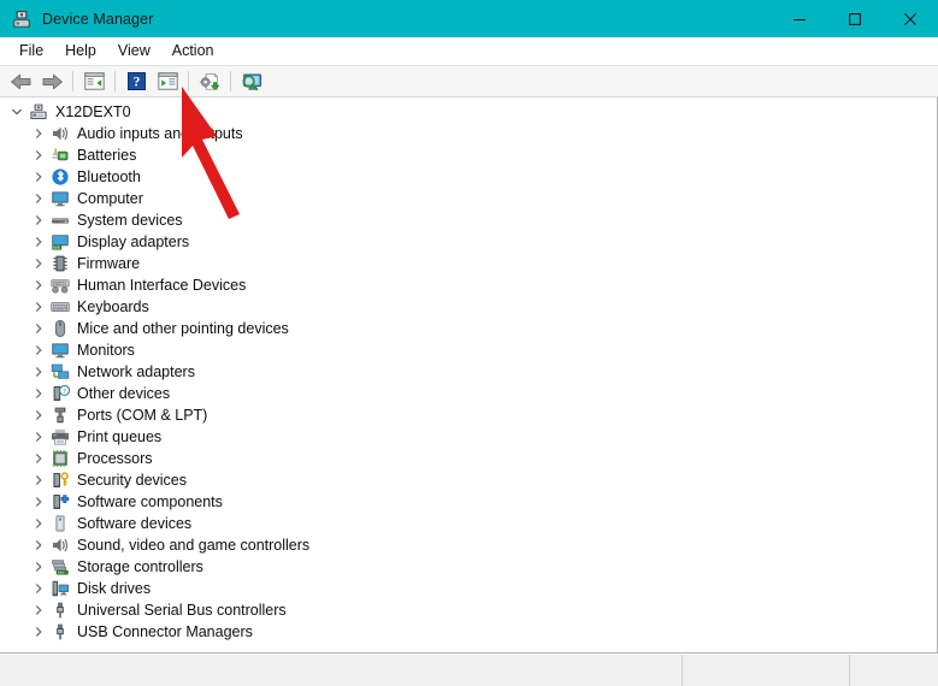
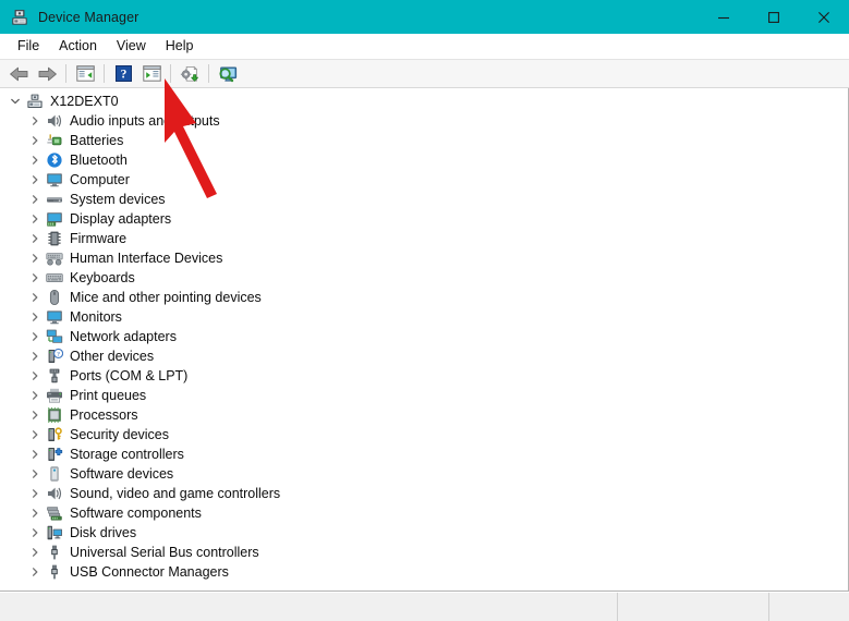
  Device Manager
  File
- Help
+ Action
  View
- Action
+ Help
  ?
  X12DEXT0
  Audio inputs anputs
  Batteries
  Bluetooth
  Computer
  System devices
  Display adapters
  Firmware
  Human Interface Devices
  Keyboards
  Mice and other pointing devices
  Monitors
  Network adapters
  Other devices
  Ports (COM & LPT)
  Print queues
  Processors
  Security devices
- Software components
+ Storage controllers
  Software devices
  Sound, video and game controllers
- Storage controllers
+ Software components
  Disk drives
  Universal Serial Bus controllers
  USB Connector Managers
